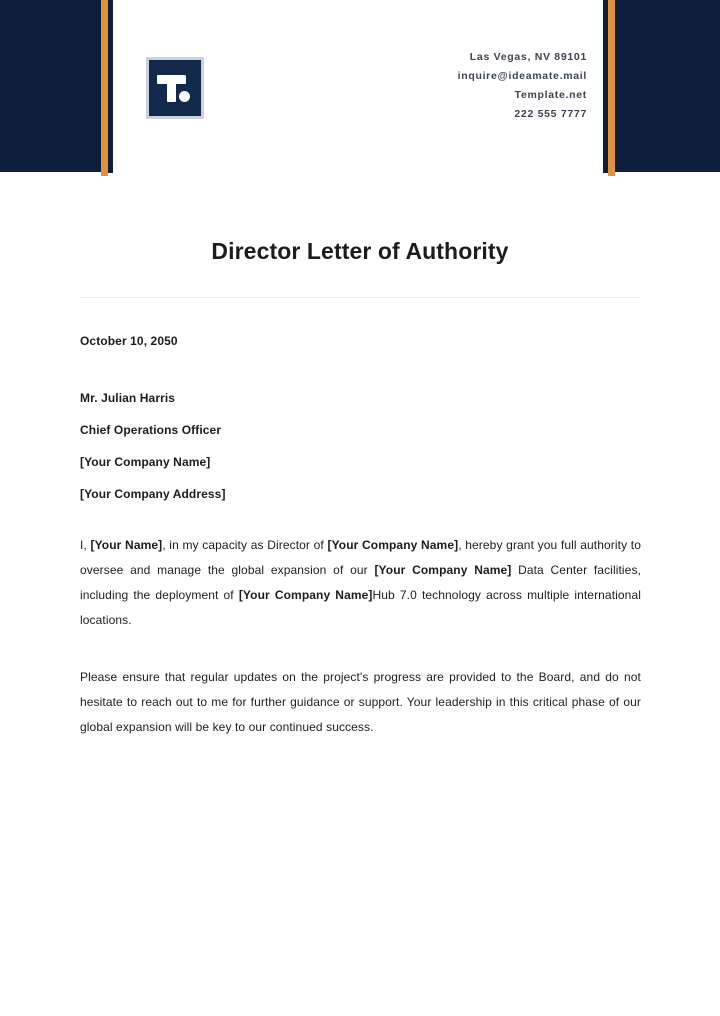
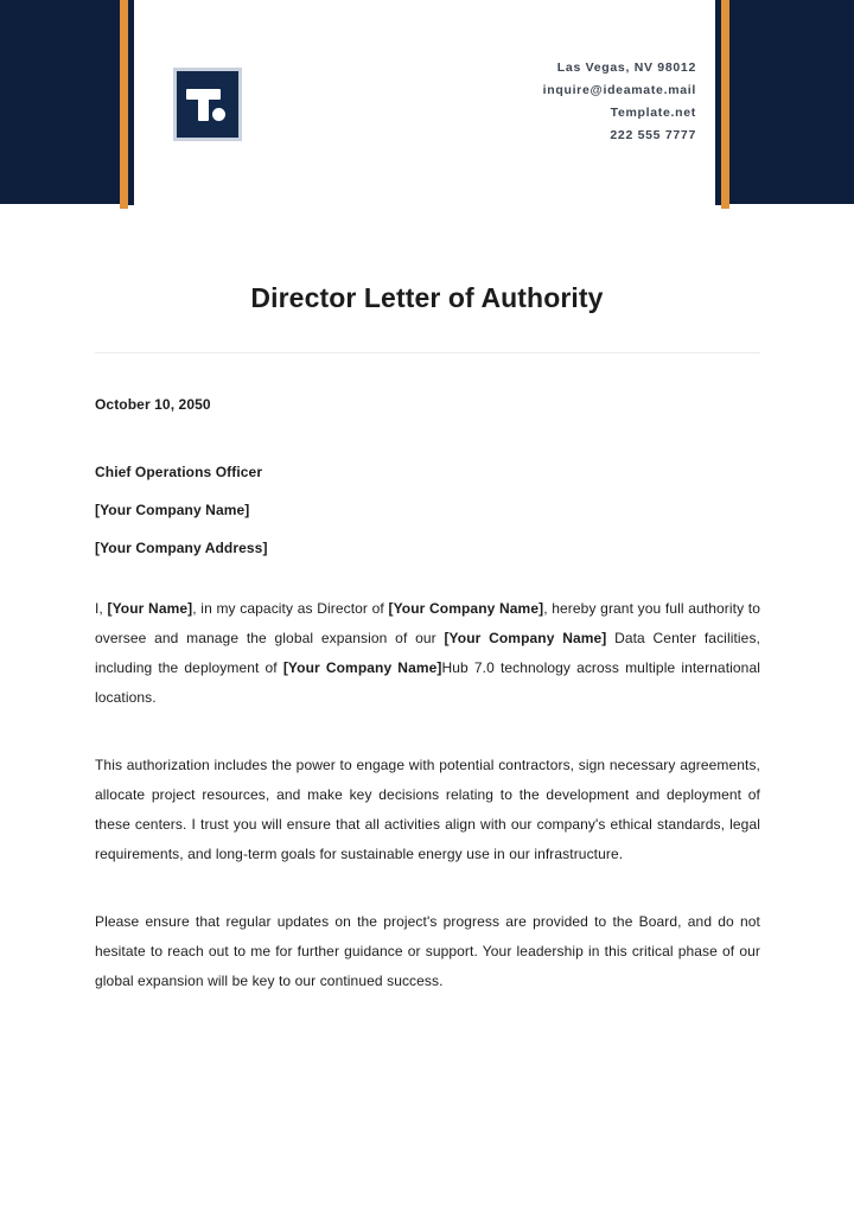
- Las Vegas, NV 89101
+ Las Vegas, NV 98012
  inquire@ideamate.mail
  Template.net
  222 555 7777
  Director Letter of Authority
  October 10, 2050
- Mr. Julian Harris
  Chief Operations Officer
  [Your Company Name]
  [Your Company Address]
  I, [Your Name], in my capacity as Director of [Your Company Name], hereby grant you full authority to oversee and manage the global expansion of our [Your Company Name] Data Center facilities, including the deployment of [Your Company Name]Hub 7.0 technology across multiple international locations.
+ This authorization includes the power to engage with potential contractors, sign necessary agreements, allocate project resources, and make key decisions relating to the development and deployment of these centers. I trust you will ensure that all activities align with our company's ethical standards, legal requirements, and long-term goals for sustainable energy use in our infrastructure.
  Please ensure that regular updates on the project's progress are provided to the Board, and do not hesitate to reach out to me for further guidance or support. Your leadership in this critical phase of our global expansion will be key to our continued success.
